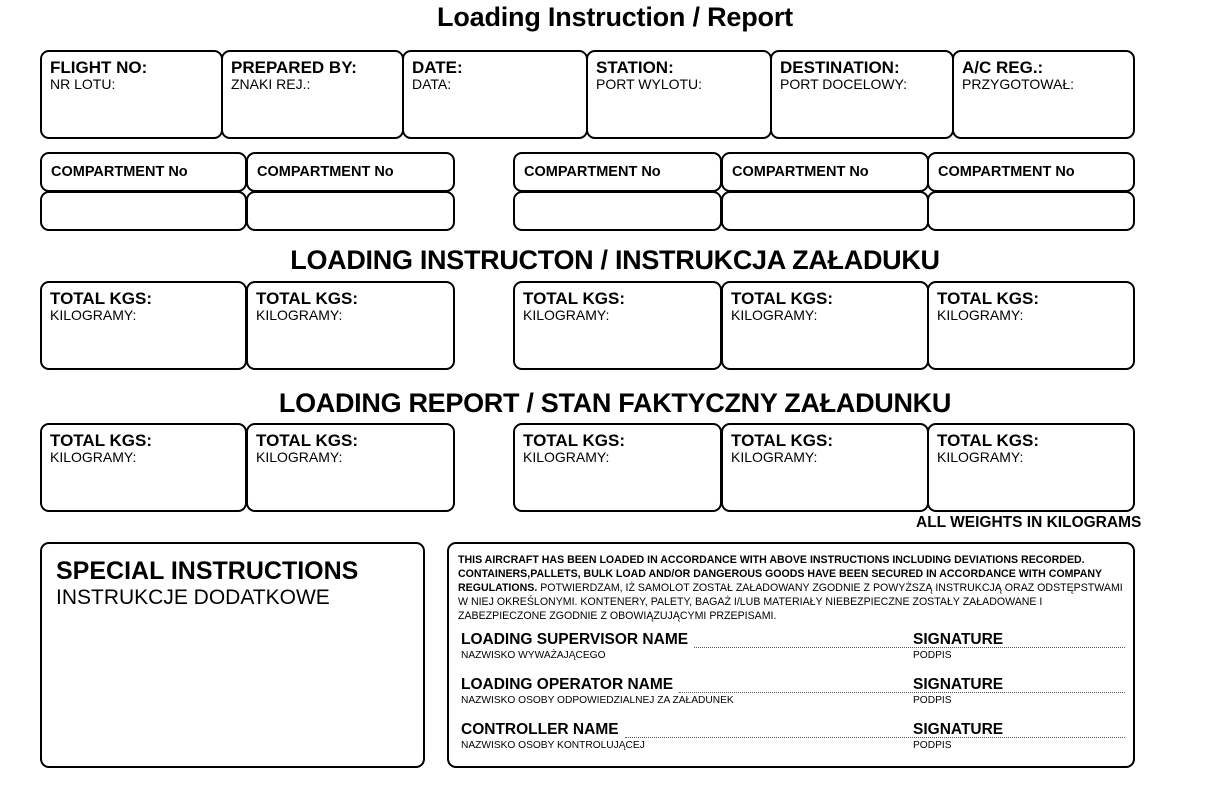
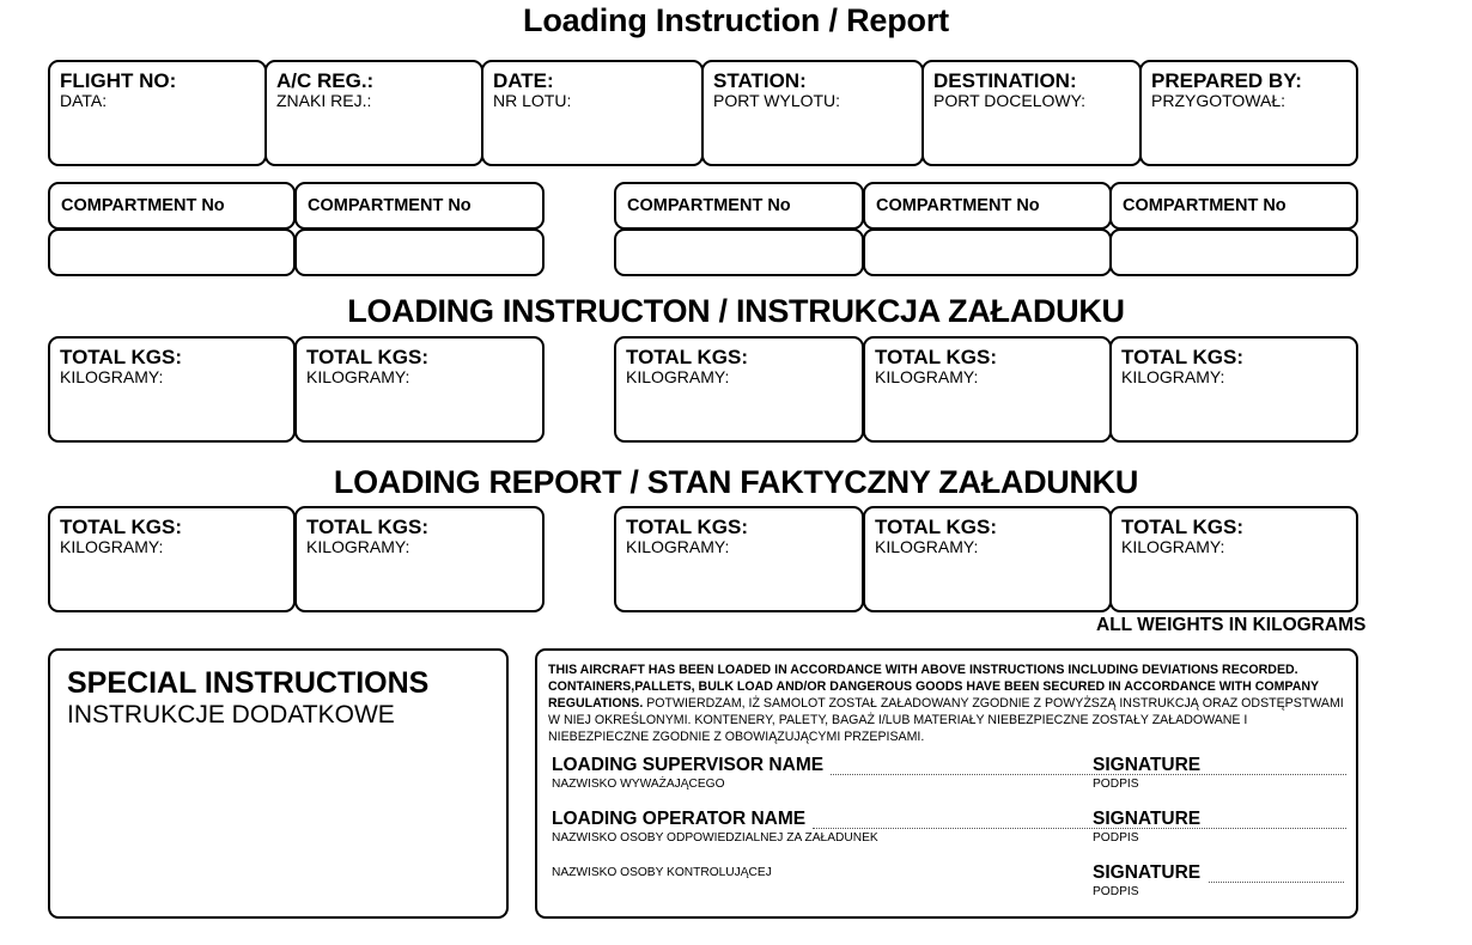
  Loading Instruction / Report
  FLIGHT NO:
- NR LOTU:
+ DATA:
- PREPARED BY:
+ A/C REG.:
  ZNAKI REJ.:
  DATE:
- DATA:
+ NR LOTU:
  STATION:
  PORT WYLOTU:
  DESTINATION:
  PORT DOCELOWY:
- A/C REG.:
+ PREPARED BY:
  PRZYGOTOWAŁ:
  COMPARTMENT No
  COMPARTMENT No
  COMPARTMENT No
  COMPARTMENT No
  COMPARTMENT No
  LOADING INSTRUCTON / INSTRUKCJA ZAŁADUKU
  TOTAL KGS:
  KILOGRAMY:
  TOTAL KGS:
  KILOGRAMY:
  TOTAL KGS:
  KILOGRAMY:
  TOTAL KGS:
  KILOGRAMY:
  TOTAL KGS:
  KILOGRAMY:
  LOADING REPORT / STAN FAKTYCZNY ZAŁADUNKU
  TOTAL KGS:
  KILOGRAMY:
  TOTAL KGS:
  KILOGRAMY:
  TOTAL KGS:
  KILOGRAMY:
  TOTAL KGS:
  KILOGRAMY:
  TOTAL KGS:
  KILOGRAMY:
  ALL WEIGHTS IN KILOGRAMS
  SPECIAL INSTRUCTIONS
  INSTRUKCJE DODATKOWE
- THIS AIRCRAFT HAS BEEN LOADED IN ACCORDANCE WITH ABOVE INSTRUCTIONS INCLUDING DEVIATIONS RECORDED. CONTAINERS,PALLETS, BULK LOAD AND/OR DANGEROUS GOODS HAVE BEEN SECURED IN ACCORDANCE WITH COMPANY REGULATIONS. POTWIERDZAM, IŻ SAMOLOT ZOSTAŁ ZAŁADOWANY ZGODNIE Z POWYŻSZĄ INSTRUKCJĄ ORAZ ODSTĘPSTWAMI W NIEJ OKREŚLONYMI. KONTENERY, PALETY, BAGAŻ I/LUB MATERIAŁY NIEBEZPIECZNE ZOSTAŁY ZAŁADOWANE I ZABEZPIECZONE ZGODNIE Z OBOWIĄZUJĄCYMI PRZEPISAMI.
+ THIS AIRCRAFT HAS BEEN LOADED IN ACCORDANCE WITH ABOVE INSTRUCTIONS INCLUDING DEVIATIONS RECORDED. CONTAINERS,PALLETS, BULK LOAD AND/OR DANGEROUS GOODS HAVE BEEN SECURED IN ACCORDANCE WITH COMPANY REGULATIONS. POTWIERDZAM, IŻ SAMOLOT ZOSTAŁ ZAŁADOWANY ZGODNIE Z POWYŻSZĄ INSTRUKCJĄ ORAZ ODSTĘPSTWAMI W NIEJ OKREŚLONYMI. KONTENERY, PALETY, BAGAŻ I/LUB MATERIAŁY NIEBEZPIECZNE ZOSTAŁY ZAŁADOWANE I NIEBEZPIECZNE ZGODNIE Z OBOWIĄZUJĄCYMI PRZEPISAMI.
  LOADING SUPERVISOR NAME
  NAZWISKO WYWAŻAJĄCEGO
  SIGNATURE
  PODPIS
  LOADING OPERATOR NAME
  NAZWISKO OSOBY ODPOWIEDZIALNEJ ZA ZAŁADUNEK
  SIGNATURE
  PODPIS
- CONTROLLER NAME
  NAZWISKO OSOBY KONTROLUJĄCEJ
  SIGNATURE
  PODPIS
